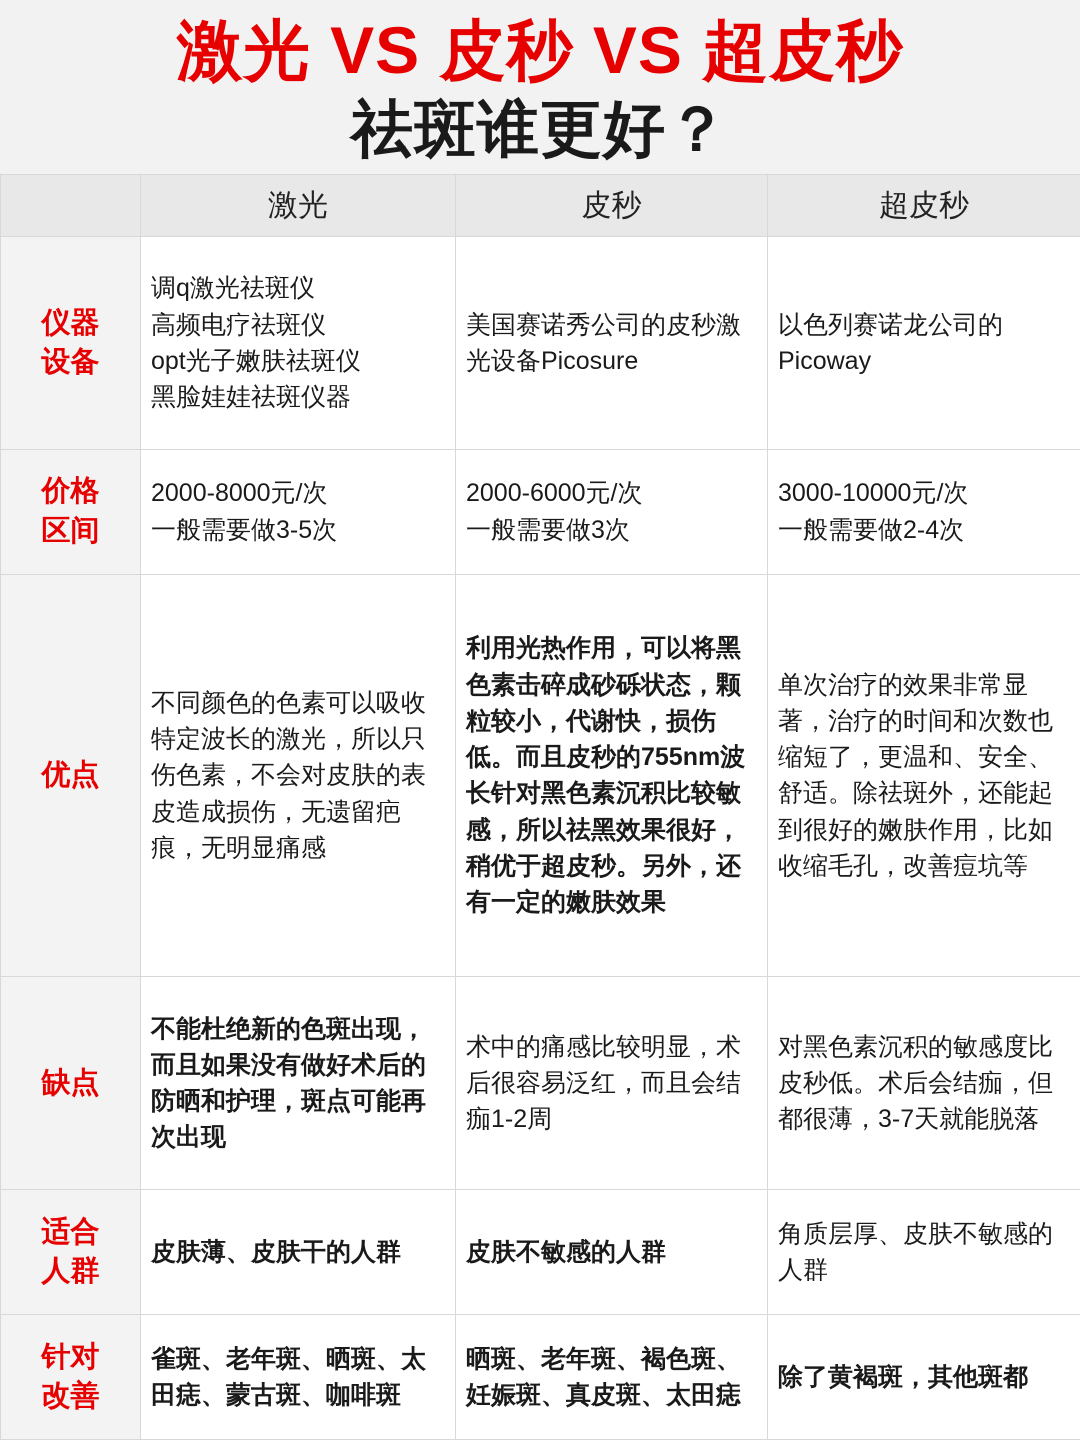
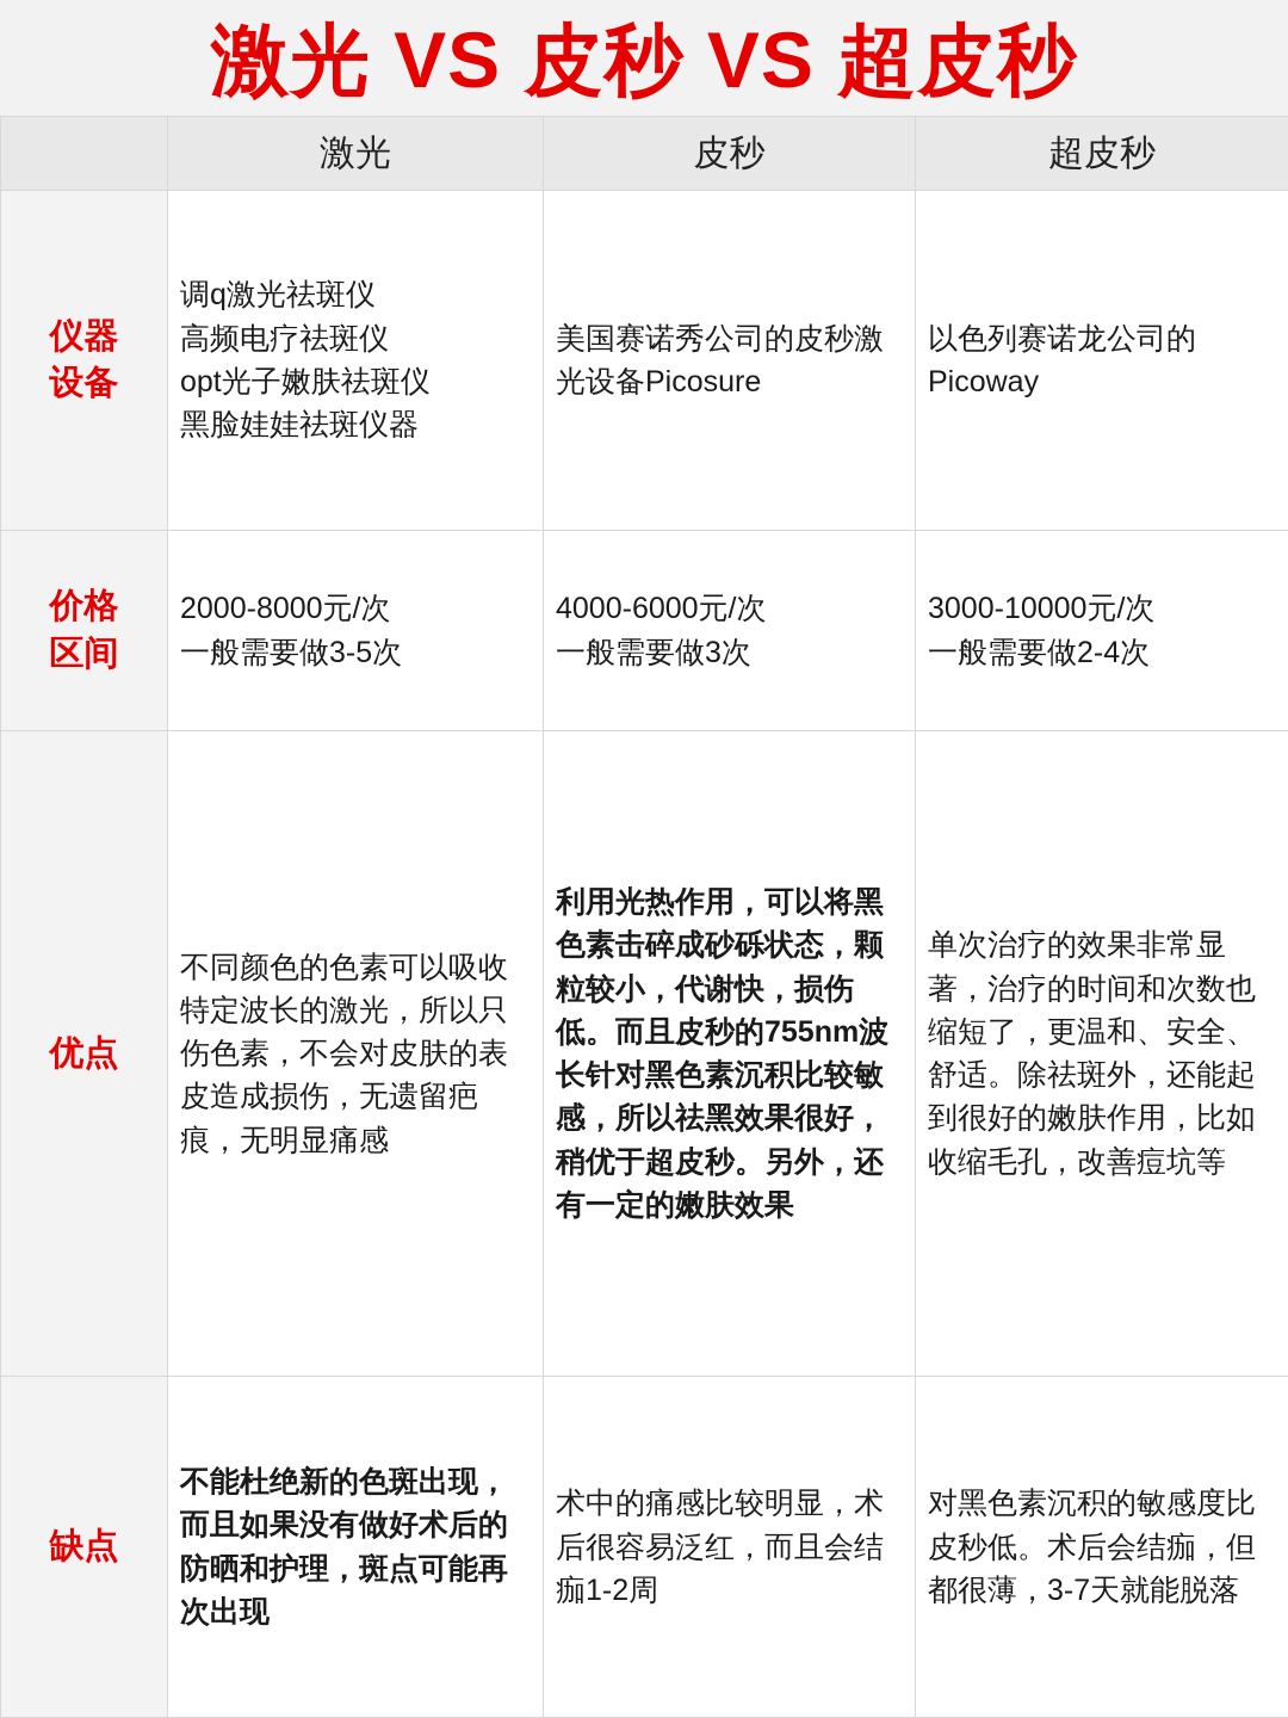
  激光 VS 皮秒 VS 超皮秒
- 祛斑谁更好？
  	激光	皮秒	超皮秒
  仪器 设备	调q激光祛斑仪 高频电疗祛斑仪 opt光子嫩肤祛斑仪 黑脸娃娃祛斑仪器	美国赛诺秀公司的皮秒激光设备Picosure	以色列赛诺龙公司的Picoway
- 价格 区间	2000-8000元/次 一般需要做3-5次	2000-6000元/次 一般需要做3次	3000-10000元/次 一般需要做2-4次
+ 价格 区间	2000-8000元/次 一般需要做3-5次	4000-6000元/次 一般需要做3次	3000-10000元/次 一般需要做2-4次
  优点	不同颜色的色素可以吸收特定波长的激光，所以只伤色素，不会对皮肤的表皮造成损伤，无遗留疤痕，无明显痛感	利用光热作用，可以将黑色素击碎成砂砾状态，颗粒较小，代谢快，损伤低。而且皮秒的755nm波长针对黑色素沉积比较敏感，所以祛黑效果很好，稍优于超皮秒。另外，还有一定的嫩肤效果	单次治疗的效果非常显著，治疗的时间和次数也缩短了，更温和、安全、舒适。除祛斑外，还能起到很好的嫩肤作用，比如收缩毛孔，改善痘坑等
  缺点	不能杜绝新的色斑出现，而且如果没有做好术后的防晒和护理，斑点可能再次出现	术中的痛感比较明显，术后很容易泛红，而且会结痂1-2周	对黑色素沉积的敏感度比皮秒低。术后会结痂，但都很薄，3-7天就能脱落
- 适合 人群	皮肤薄、皮肤干的人群	皮肤不敏感的人群	角质层厚、皮肤不敏感的人群
- 针对 改善	雀斑、老年斑、晒斑、太田痣、蒙古斑、咖啡斑	晒斑、老年斑、褐色斑、妊娠斑、真皮斑、太田痣	除了黄褐斑，其他斑都
